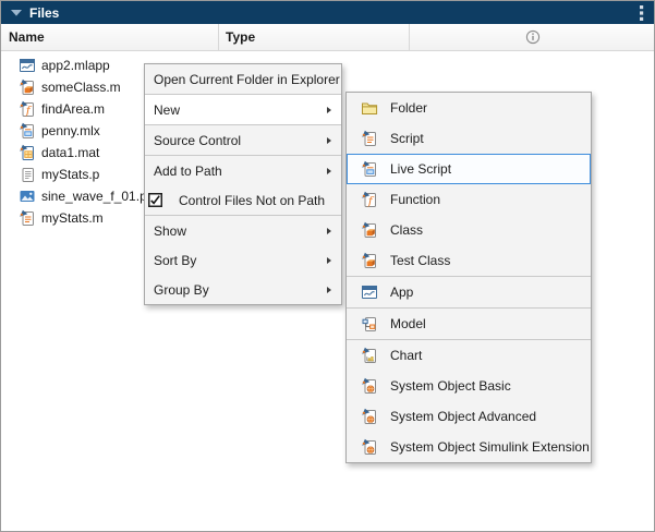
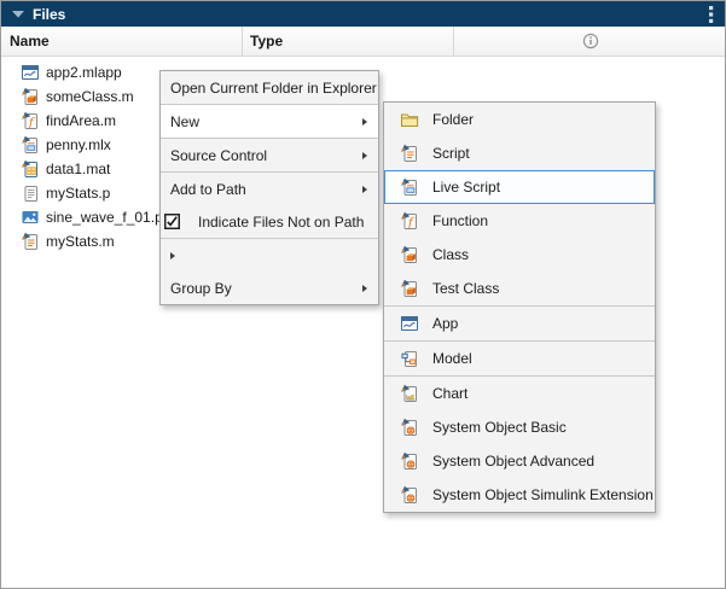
  Files
  Name
  Type
  app2.mlapp
  someClass.m
  f
  findArea.m
  penny.mlx
  data1.mat
  myStats.p
  sine_wave_f_01.
  myStats.m
  Open Current Folder in Explorer
  New
  Source Control
  Add to Path
- Control Files Not on Path
+ Indicate Files Not on Path
- Show
- Sort By
  Group By
  Folder
  Script
  Live Script
  f
  Function
  Class
  Test Class
  App
  Model
  Chart
  System Object Basic
  System Object Advanced
  System Object Simulink Extension
